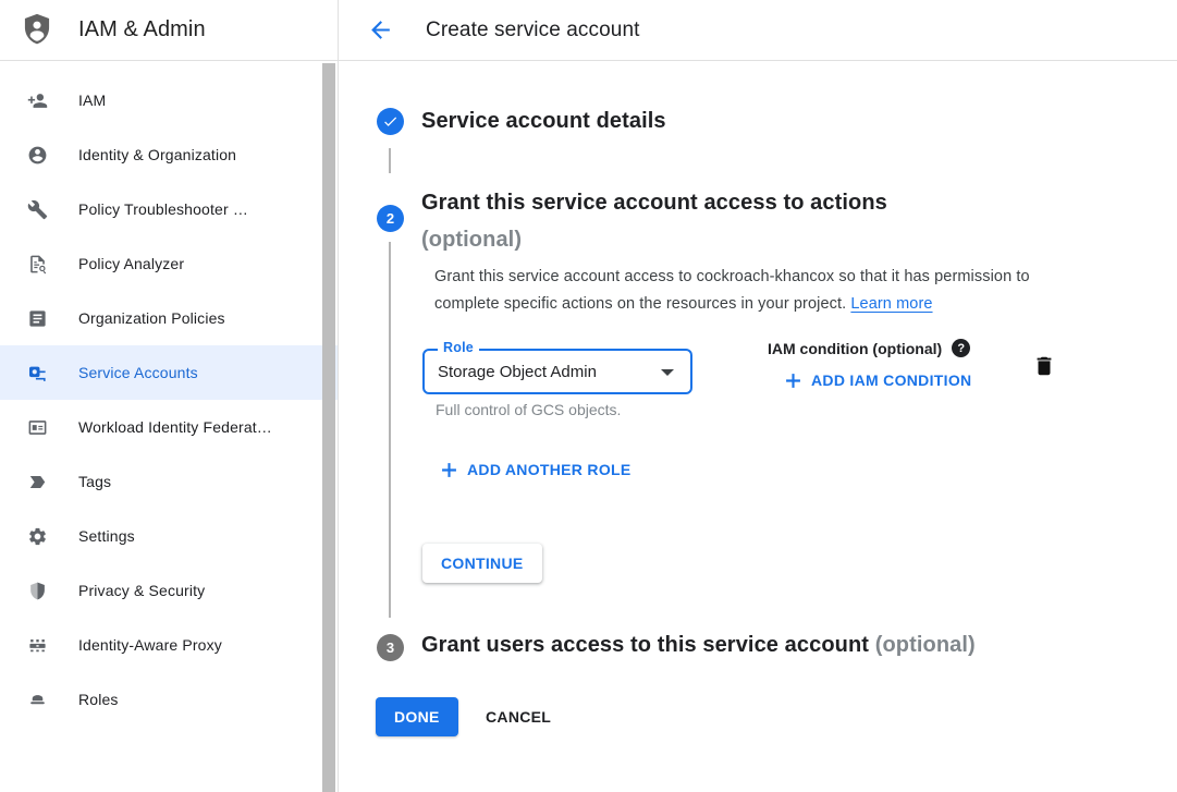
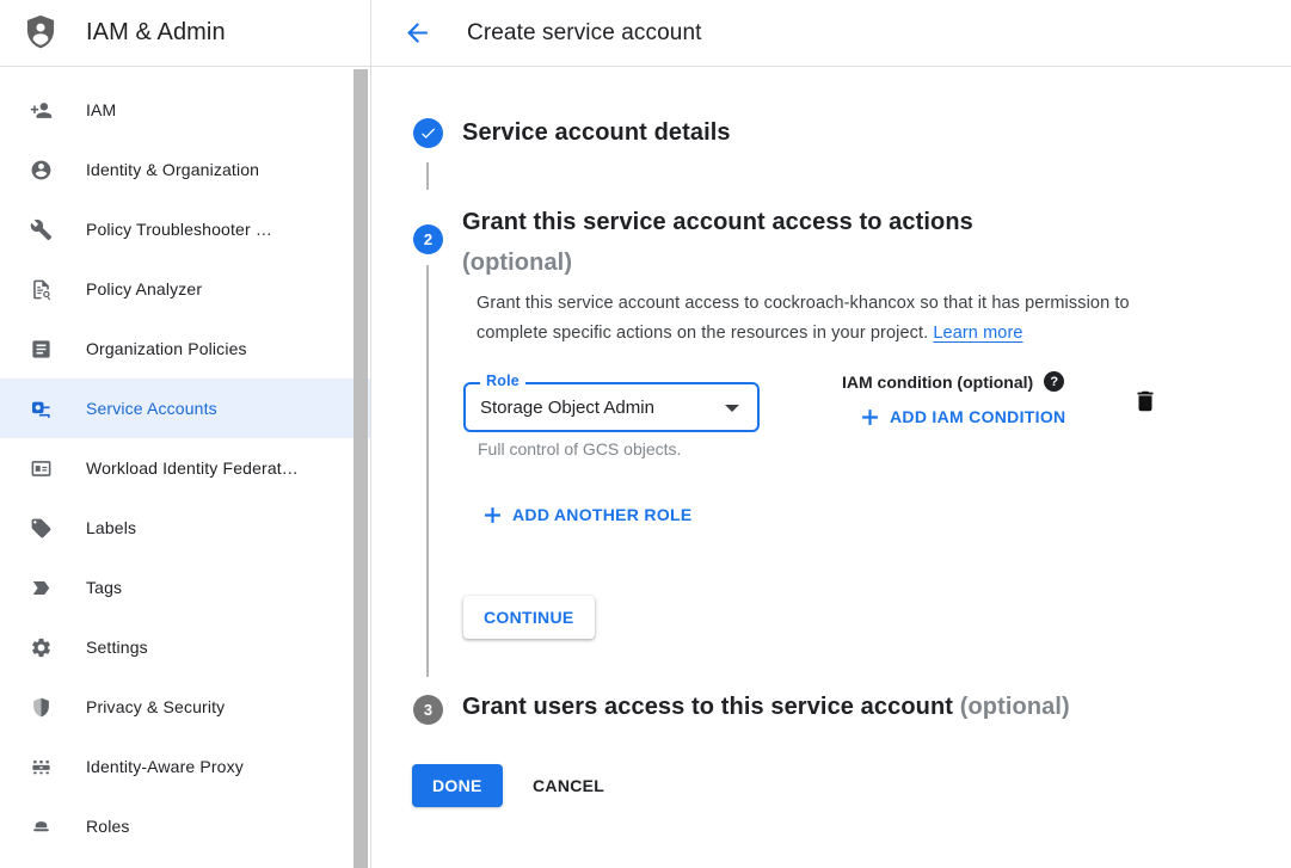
  IAM & Admin
  IAM
  Identity & Organization
  Policy Troubleshooter …
  Policy Analyzer
  Organization Policies
  Service Accounts
  Workload Identity Federat…
+ Labels
  Tags
  Settings
  Privacy & Security
  Identity-Aware Proxy
  Roles
  Create service account
  Service account details
  2
  Grant this service account access to actions
  (optional)
  Grant this service account access to cockroach-khancox so that it has permission to complete specific actions on the resources in your project. Learn more
  Role
  Storage Object Admin
  Full control of GCS objects.
  IAM condition (optional)
  ?
  ADD IAM CONDITION
  ADD ANOTHER ROLE
  CONTINUE
  3
  Grant users access to this service account (optional)
  DONE
  CANCEL
